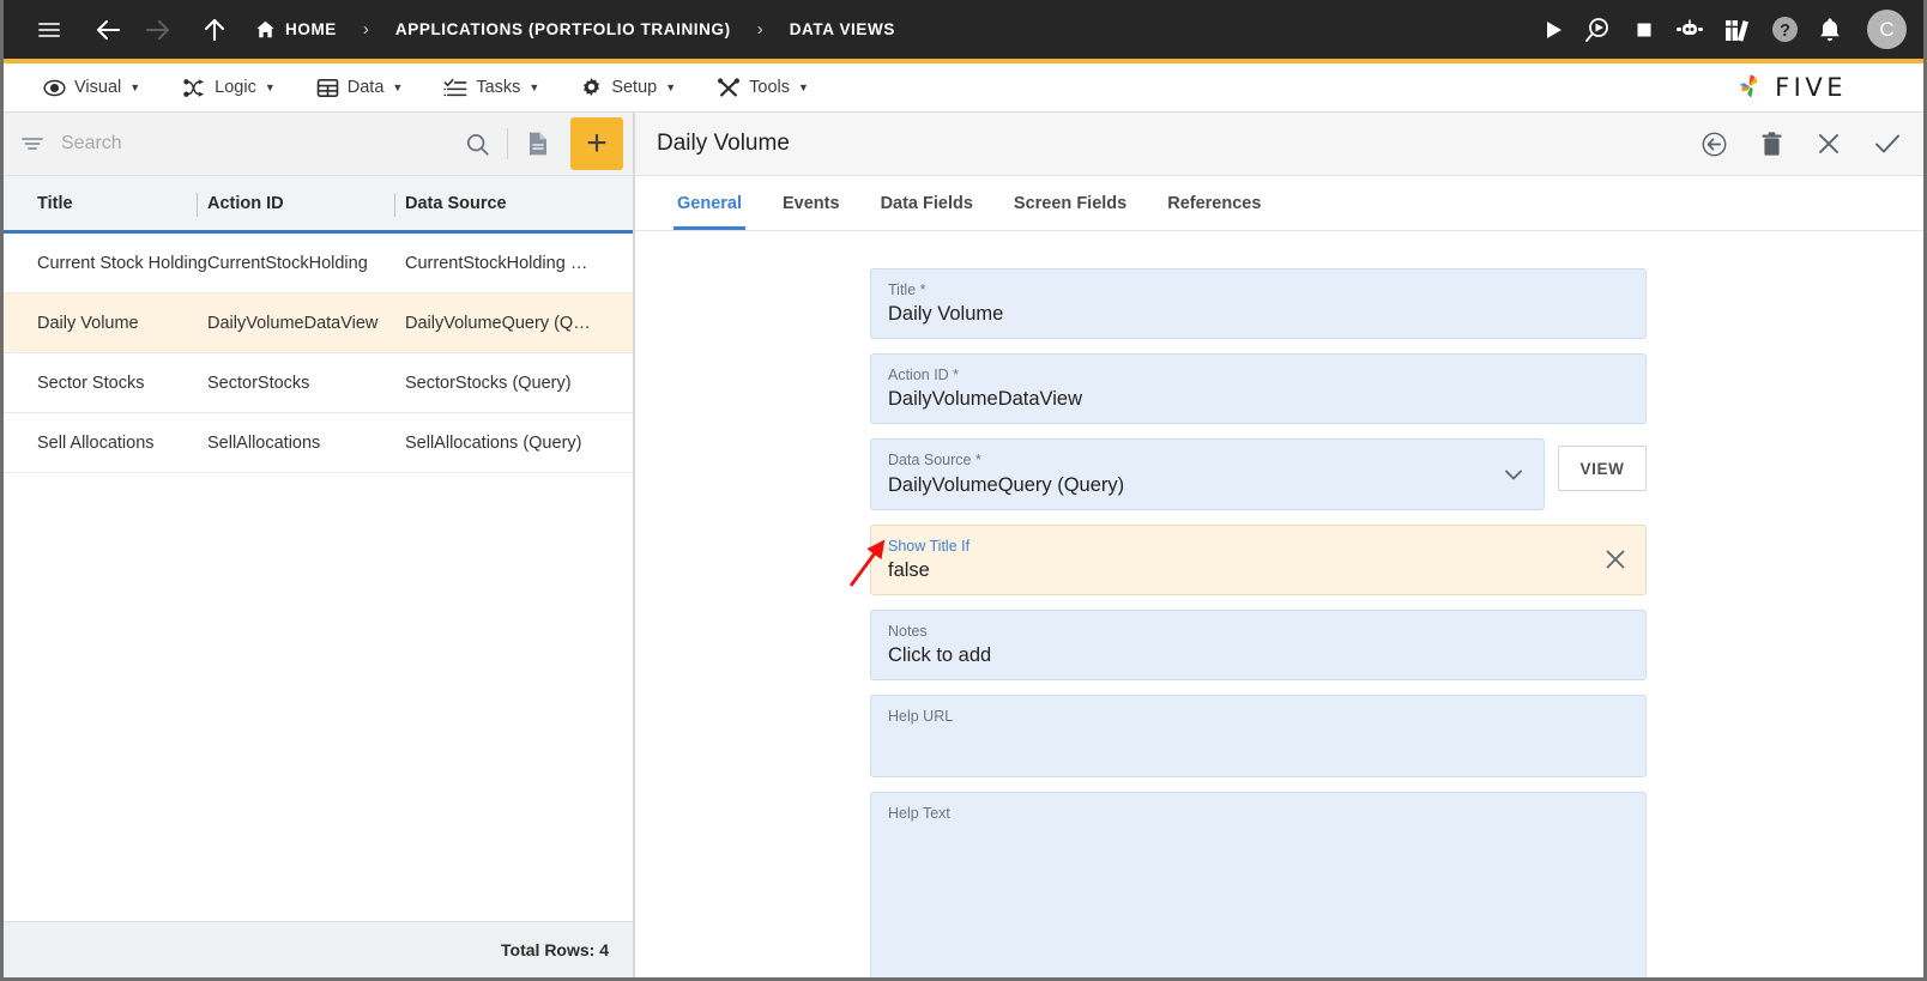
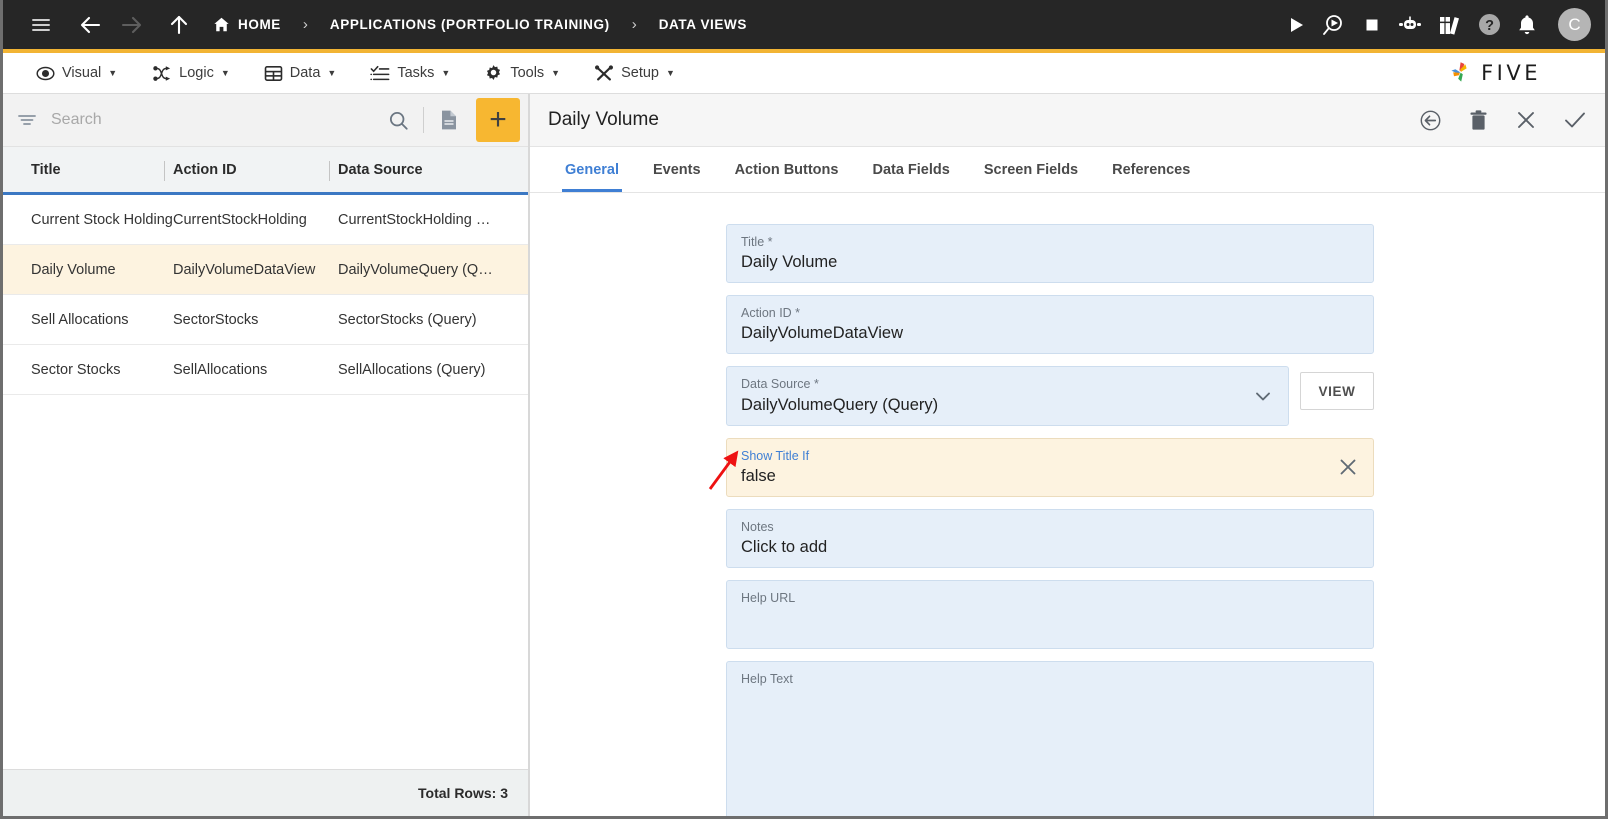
  HOME
  ›
  APPLICATIONS (PORTFOLIO TRAINING)
  ›
  DATA VIEWS
  ?
  C
  Visual
  ▼
  Logic
  ▼
  Data
  ▼
  Tasks
  ▼
- Setup
+ Tools
  ▼
- Tools
+ Setup
  ▼
  FIVE
  Search
  +
  Title
  Action ID
  Data Source
  Current Stock Holding
  CurrentStockHolding
  CurrentStockHolding …
  Daily Volume
  DailyVolumeDataView
  DailyVolumeQuery (Q…
- Sector Stocks
+ Sell Allocations
  SectorStocks
  SectorStocks (Query)
- Sell Allocations
+ Sector Stocks
  SellAllocations
  SellAllocations (Query)
- Total Rows: 4
+ Total Rows: 3
  Daily Volume
  General
  Events
+ Action Buttons
  Data Fields
  Screen Fields
  References
  Title *
  Daily Volume
  Action ID *
  DailyVolumeDataView
  Data Source *
  DailyVolumeQuery (Query)
  VIEW
  Show Title If
  false
  Notes
  Click to add
  Help URL
  Help Text
